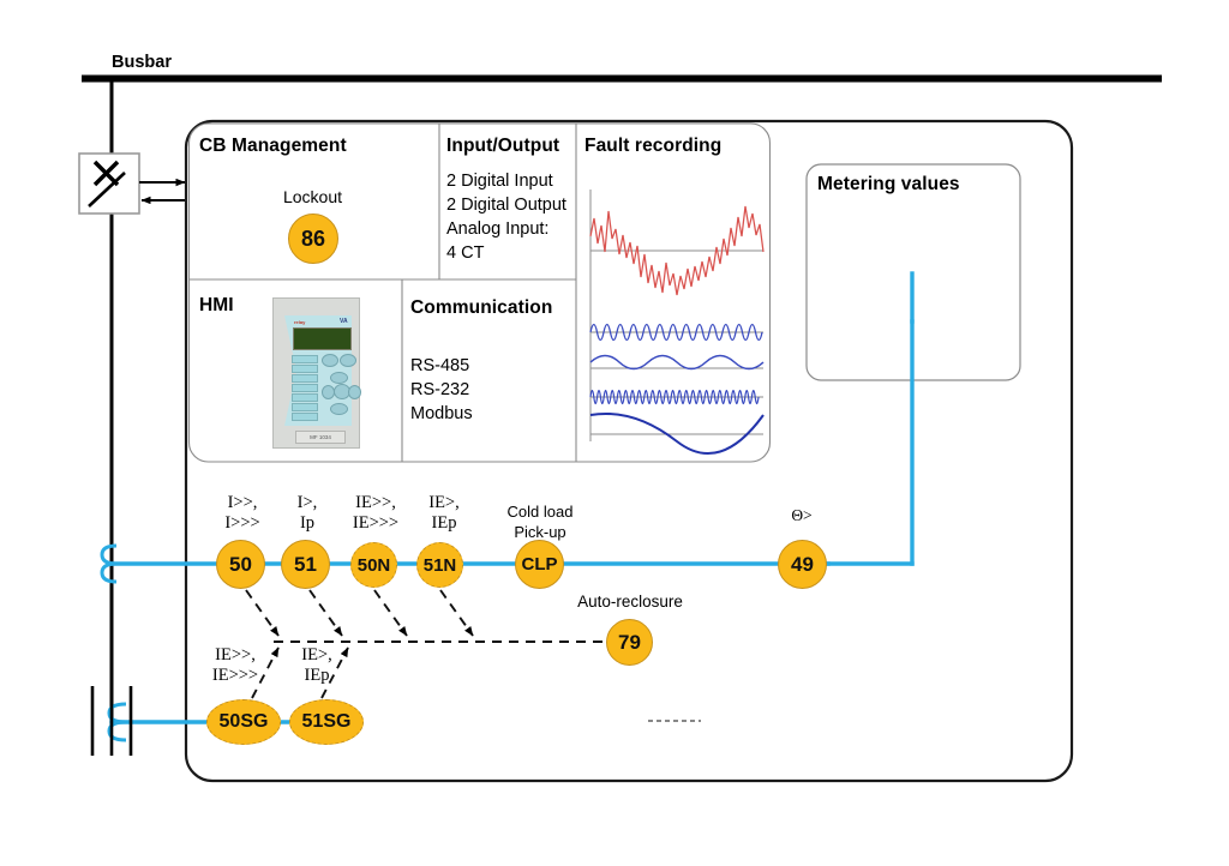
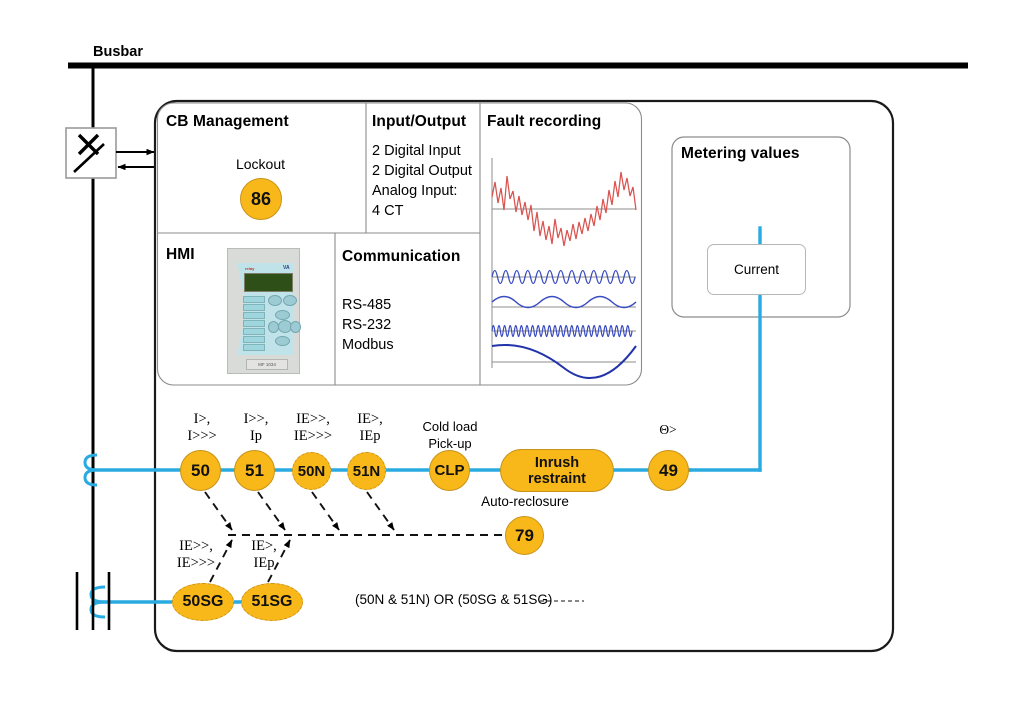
  Busbar
  CB Management
  Lockout
  86
  Input/Output
  2 Digital Input
  2 Digital Output
  Analog Input:
  4 CT
  Fault recording
  HMI
  Communication
  RS-485
  RS-232
  Modbus
  Metering values
+ Current
- I>>,
+ I>,
  I>>>
  50
- I>,
+ I>>,
  Ip
  51
  IE>>,
  IE>>>
  50N
  IE>,
  IEp
  51N
  Cold load
  Pick-up
  CLP
+ Inrush
+ restraint
  Θ>
  49
  Auto-reclosure
  79
  IE>>,
  IE>>>
  50SG
  IE>,
  IEp
  51SG
+ (50N & 51N) OR (50SG & 51SG)
